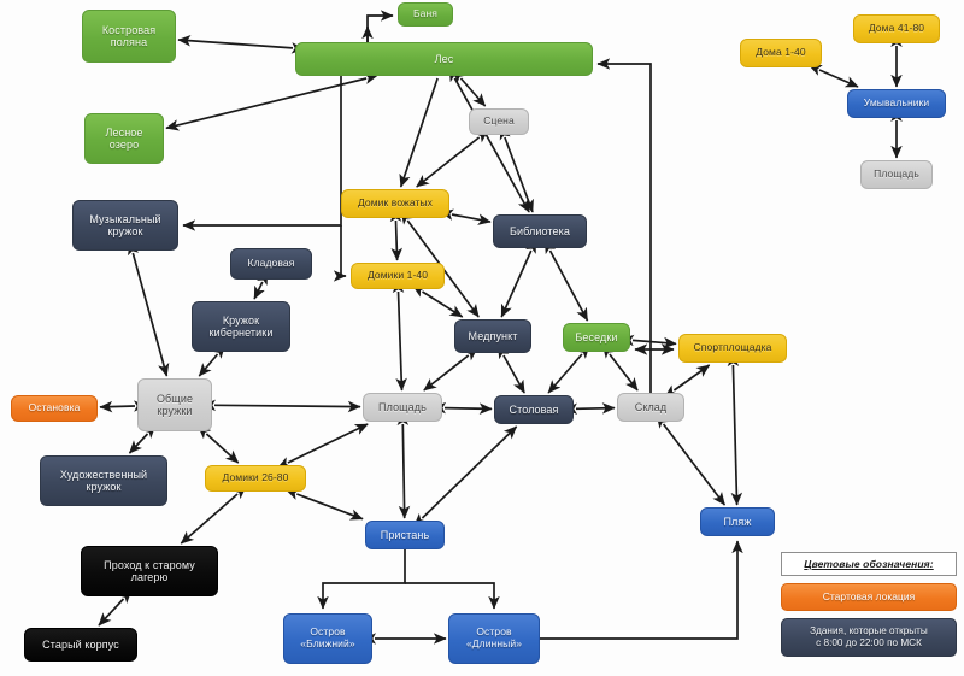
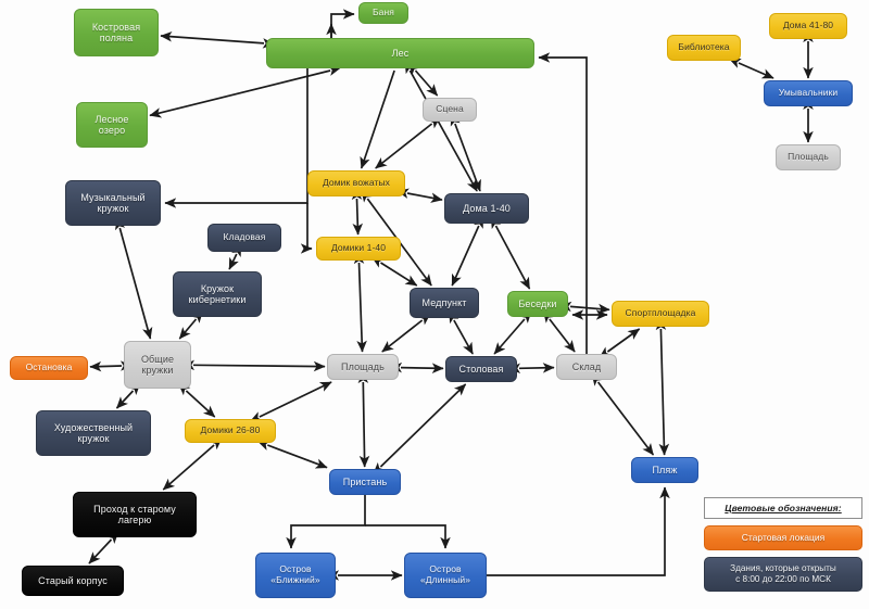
  Костровая
  поляна
  Баня
  Лес
  Лесное
  озеро
  Сцена
- Дома 1-40
+ Библиотека
  Дома 41-80
  Умывальники
  Площадь
  Музыкальный
  кружок
  Домик вожатых
- Библиотека
+ Дома 1-40
  Кладовая
  Домики 1-40
  Кружок
  кибернетики
  Медпункт
  Беседки
  Спортплощадка
  Общие
  кружки
  Остановка
  Площадь
  Столовая
  Склад
  Художественный
  кружок
  Домики 26-80
  Пляж
  Пристань
  Проход к старому
  лагерю
  Старый корпус
  Остров
  «Ближний»
  Остров
  «Длинный»
  Цветовые обозначения:
  Стартовая локация
  Здания, которые открыты
  с 8:00 до 22:00 по МСК
